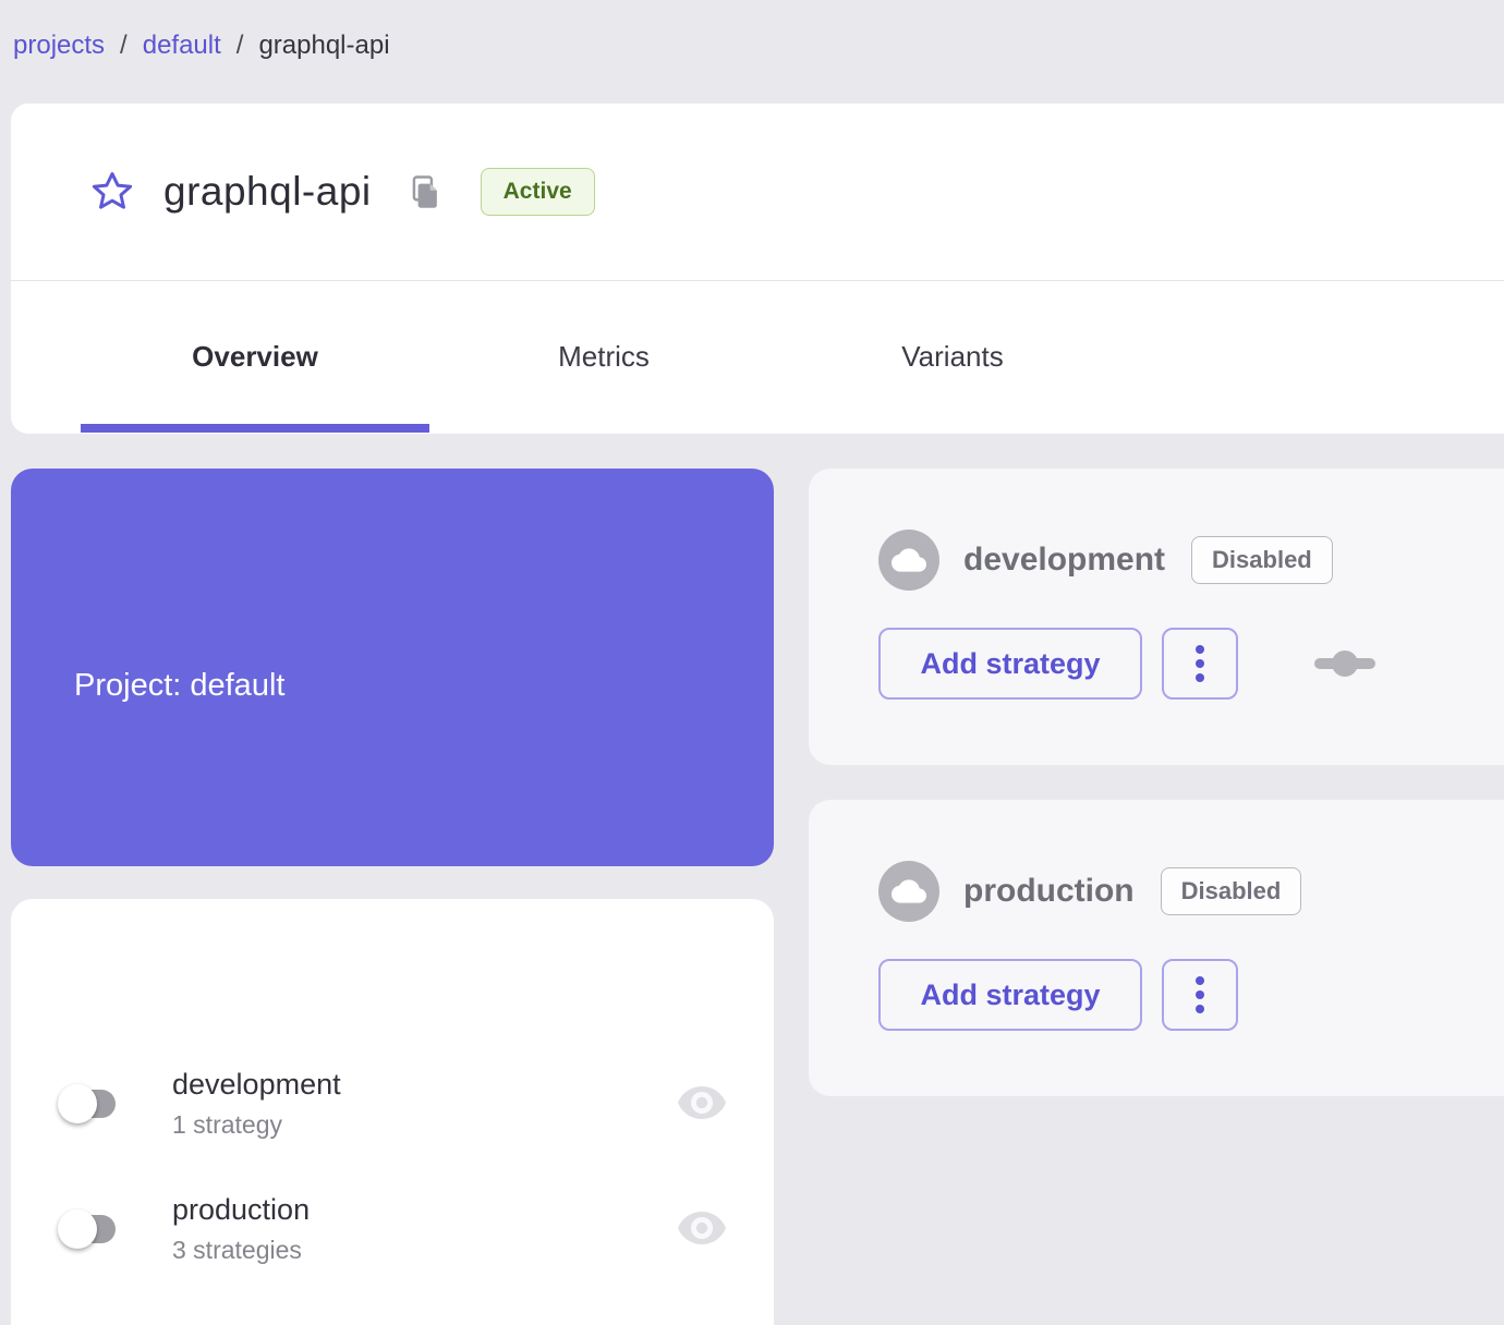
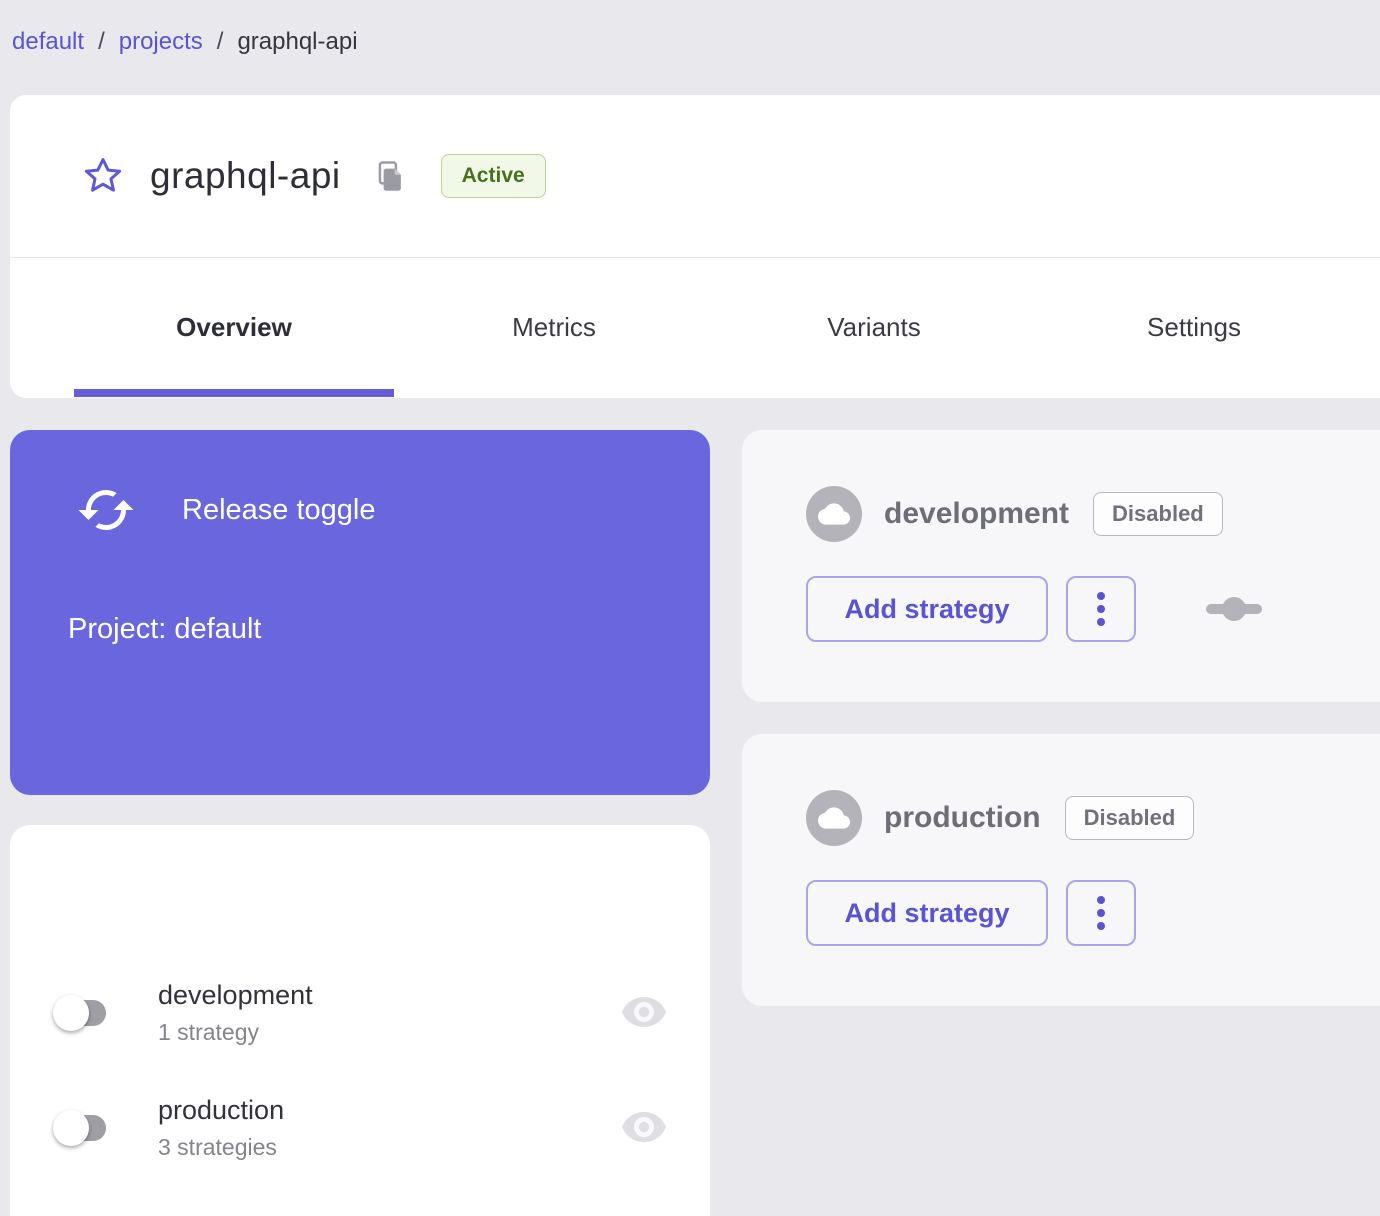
- projects
+ default
  /
- default
+ projects
  /
  graphql-api
  graphql-api
  Active
  Overview
  Metrics
  Variants
+ Settings
+ Release toggle
  Project: default
  development
  1 strategy
  production
  3 strategies
  development
  Disabled
  Add strategy
  production
  Disabled
  Add strategy
